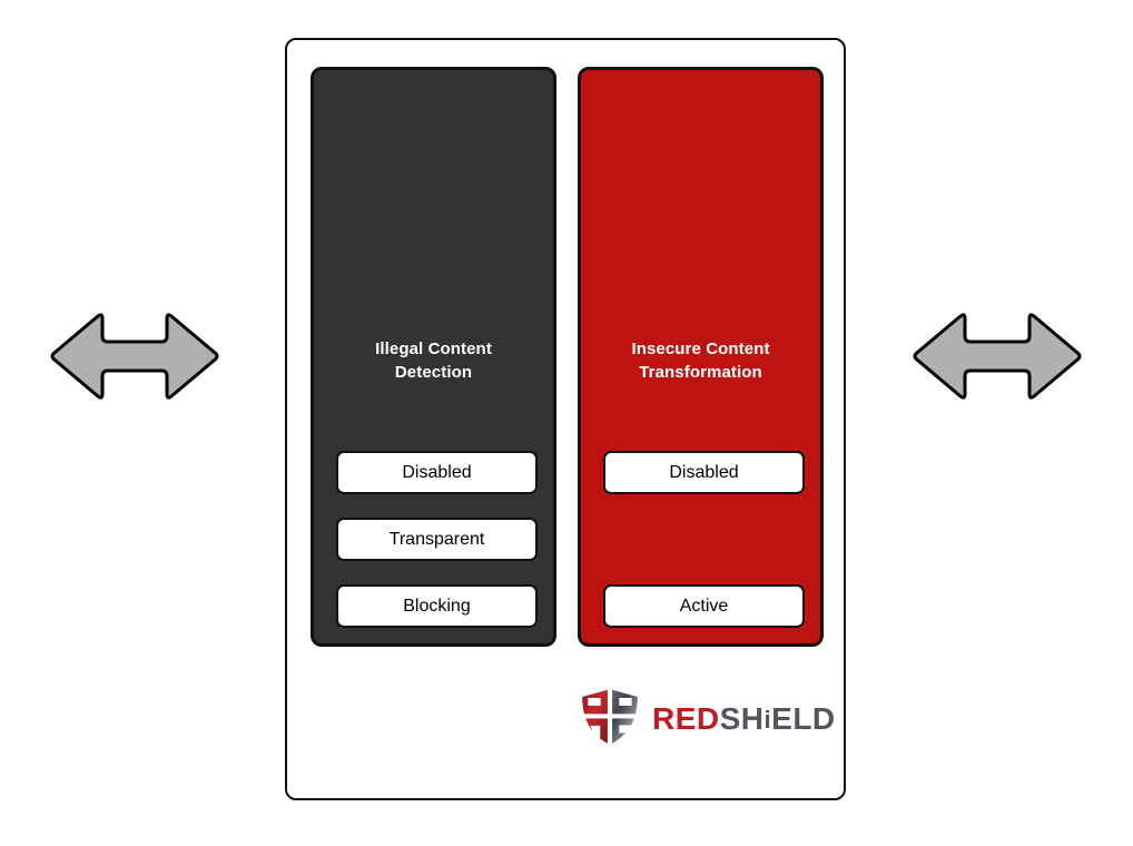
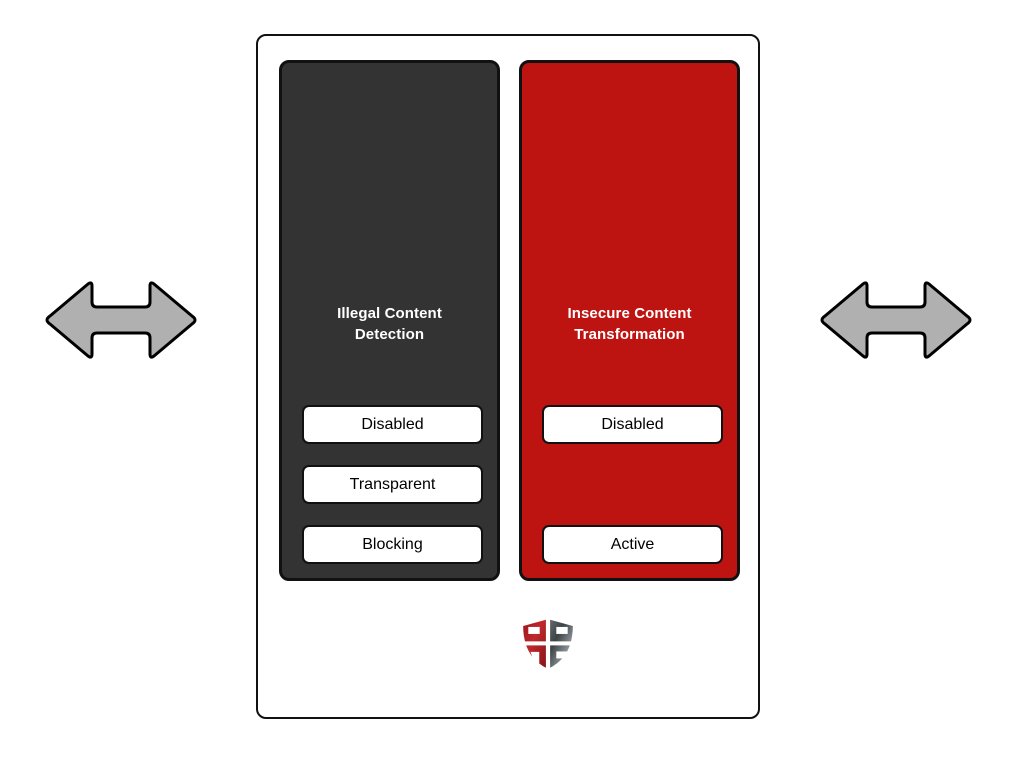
  Illegal Content
  Detection
  Disabled
  Transparent
  Blocking
  Insecure Content
  Transformation
  Disabled
  Active
- REDSHiELD
